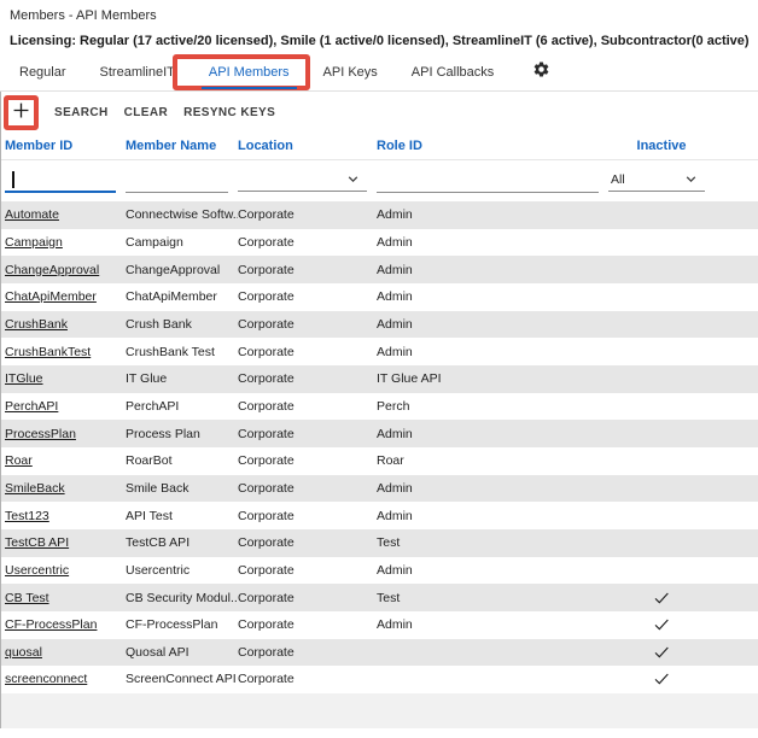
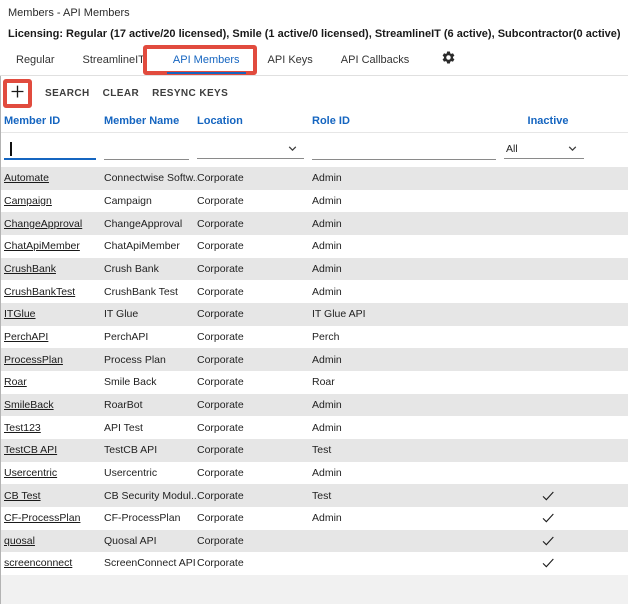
  Members - API Members
  Licensing: Regular (17 active/20 licensed), Smile (1 active/0 licensed), StreamlineIT (6 active), Subcontractor(0 active)
  Regular
  StreamlineIT
  API Members
  API Keys
  API Callbacks
  SEARCH
  CLEAR
  RESYNC KEYS
  Member ID
  Member Name
  Location
  Role ID
  Inactive
  All
  Automate
  Connectwise Softw.
  Corporate
  Admin
  Campaign
  Campaign
  Corporate
  Admin
  ChangeApproval
  ChangeApproval
  Corporate
  Admin
  ChatApiMember
  ChatApiMember
  Corporate
  Admin
  CrushBank
  Crush Bank
  Corporate
  Admin
  CrushBankTest
  CrushBank Test
  Corporate
  Admin
  ITGlue
  IT Glue
  Corporate
  IT Glue API
  PerchAPI
  PerchAPI
  Corporate
  Perch
  ProcessPlan
  Process Plan
  Corporate
  Admin
  Roar
- RoarBot
+ Smile Back
  Corporate
  Roar
  SmileBack
- Smile Back
+ RoarBot
  Corporate
  Admin
  Test123
  API Test
  Corporate
  Admin
  TestCB API
  TestCB API
  Corporate
  Test
  Usercentric
  Usercentric
  Corporate
  Admin
  CB Test
  CB Security Modul..
  Corporate
  Test
  CF-ProcessPlan
  CF-ProcessPlan
  Corporate
  Admin
  quosal
  Quosal API
  Corporate
  screenconnect
  ScreenConnect API
  Corporate
